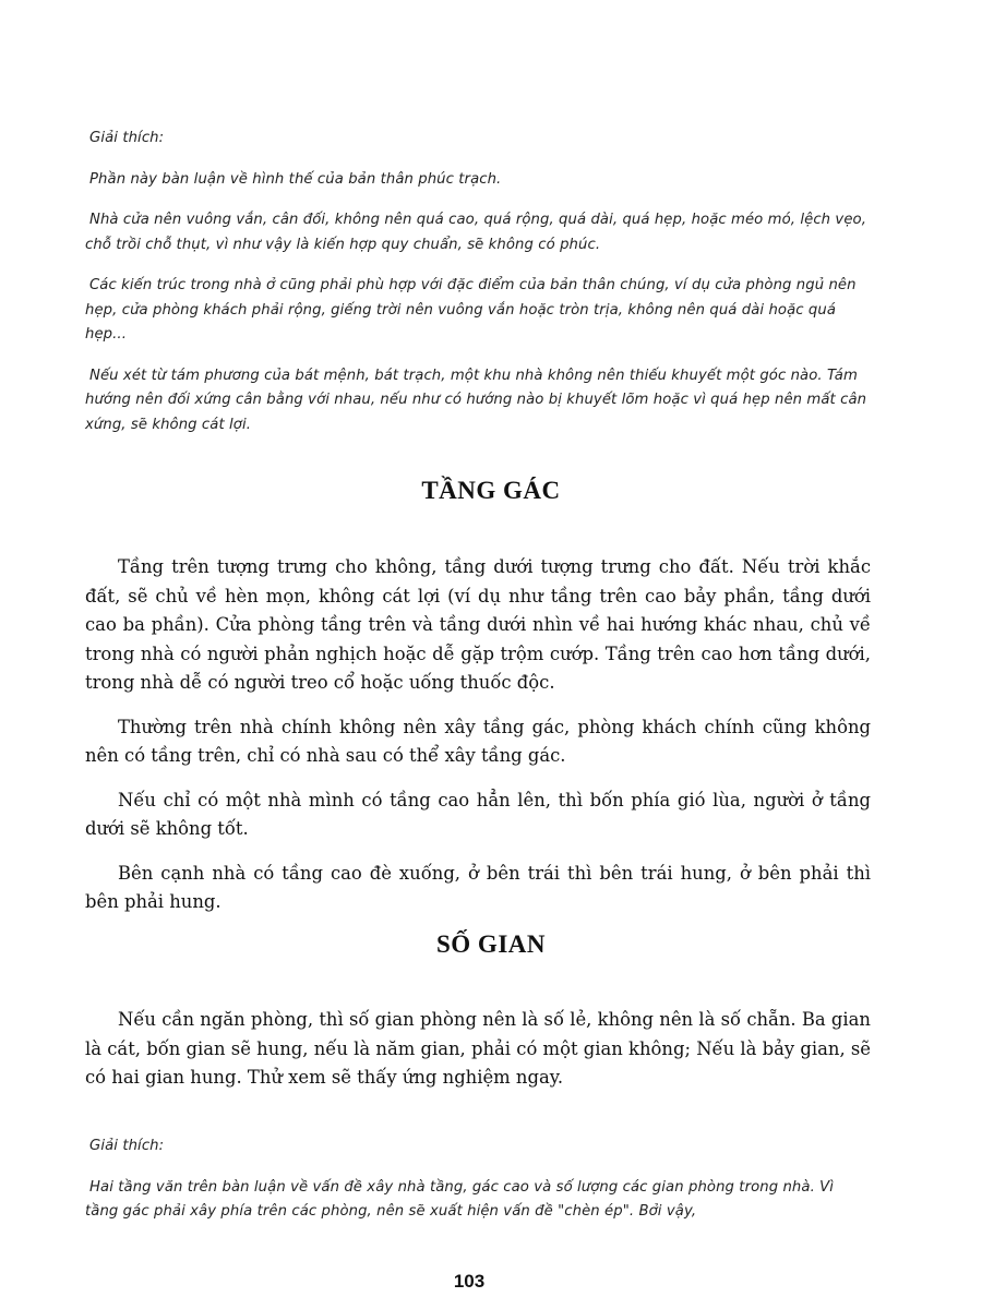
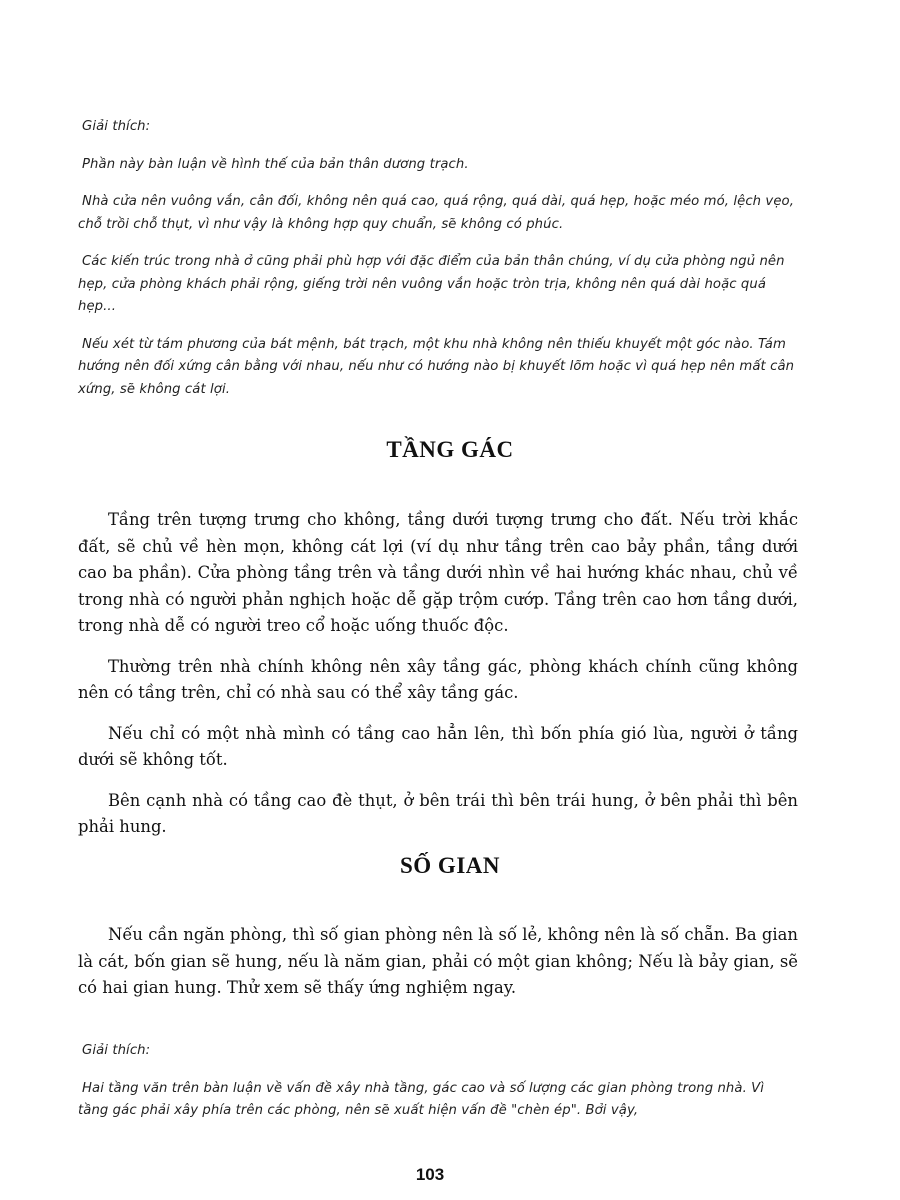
  Giải thích:
- Phần này bàn luận về hình thế của bản thân phúc trạch.
+ Phần này bàn luận về hình thế của bản thân dương trạch.
- Nhà cửa nên vuông vắn, cân đối, không nên quá cao, quá rộng, quá dài, quá hẹp, hoặc méo mó, lệch vẹo, chỗ trồi chỗ thụt, vì như vậy là kiến hợp quy chuẩn, sẽ không có phúc.
+ Nhà cửa nên vuông vắn, cân đối, không nên quá cao, quá rộng, quá dài, quá hẹp, hoặc méo mó, lệch vẹo, chỗ trồi chỗ thụt, vì như vậy là không hợp quy chuẩn, sẽ không có phúc.
  Các kiến trúc trong nhà ở cũng phải phù hợp với đặc điểm của bản thân chúng, ví dụ cửa phòng ngủ nên hẹp, cửa phòng khách phải rộng, giếng trời nên vuông vắn hoặc tròn trịa, không nên quá dài hoặc quá hẹp...
  Nếu xét từ tám phương của bát mệnh, bát trạch, một khu nhà không nên thiếu khuyết một góc nào. Tám hướng nên đối xứng cân bằng với nhau, nếu như có hướng nào bị khuyết lõm hoặc vì quá hẹp nên mất cân xứng, sẽ không cát lợi.
  TẦNG GÁC
  Tầng trên tượng trưng cho không, tầng dưới tượng trưng cho đất. Nếu trời khắc đất, sẽ chủ về hèn mọn, không cát lợi (ví dụ như tầng trên cao bảy phần, tầng dưới cao ba phần). Cửa phòng tầng trên và tầng dưới nhìn về hai hướng khác nhau, chủ về trong nhà có người phản nghịch hoặc dễ gặp trộm cướp. Tầng trên cao hơn tầng dưới, trong nhà dễ có người treo cổ hoặc uống thuốc độc.
  Thường trên nhà chính không nên xây tầng gác, phòng khách chính cũng không nên có tầng trên, chỉ có nhà sau có thể xây tầng gác.
  Nếu chỉ có một nhà mình có tầng cao hẳn lên, thì bốn phía gió lùa, người ở tầng dưới sẽ không tốt.
- Bên cạnh nhà có tầng cao đè xuống, ở bên trái thì bên trái hung, ở bên phải thì bên phải hung.
+ Bên cạnh nhà có tầng cao đè thụt, ở bên trái thì bên trái hung, ở bên phải thì bên phải hung.
  SỐ GIAN
  Nếu cần ngăn phòng, thì số gian phòng nên là số lẻ, không nên là số chẵn. Ba gian là cát, bốn gian sẽ hung, nếu là năm gian, phải có một gian không; Nếu là bảy gian, sẽ có hai gian hung. Thử xem sẽ thấy ứng nghiệm ngay.
  Giải thích:
  Hai tầng văn trên bàn luận về vấn đề xây nhà tầng, gác cao và số lượng các gian phòng trong nhà. Vì tầng gác phải xây phía trên các phòng, nên sẽ xuất hiện vấn đề "chèn ép". Bởi vậy,
  103
